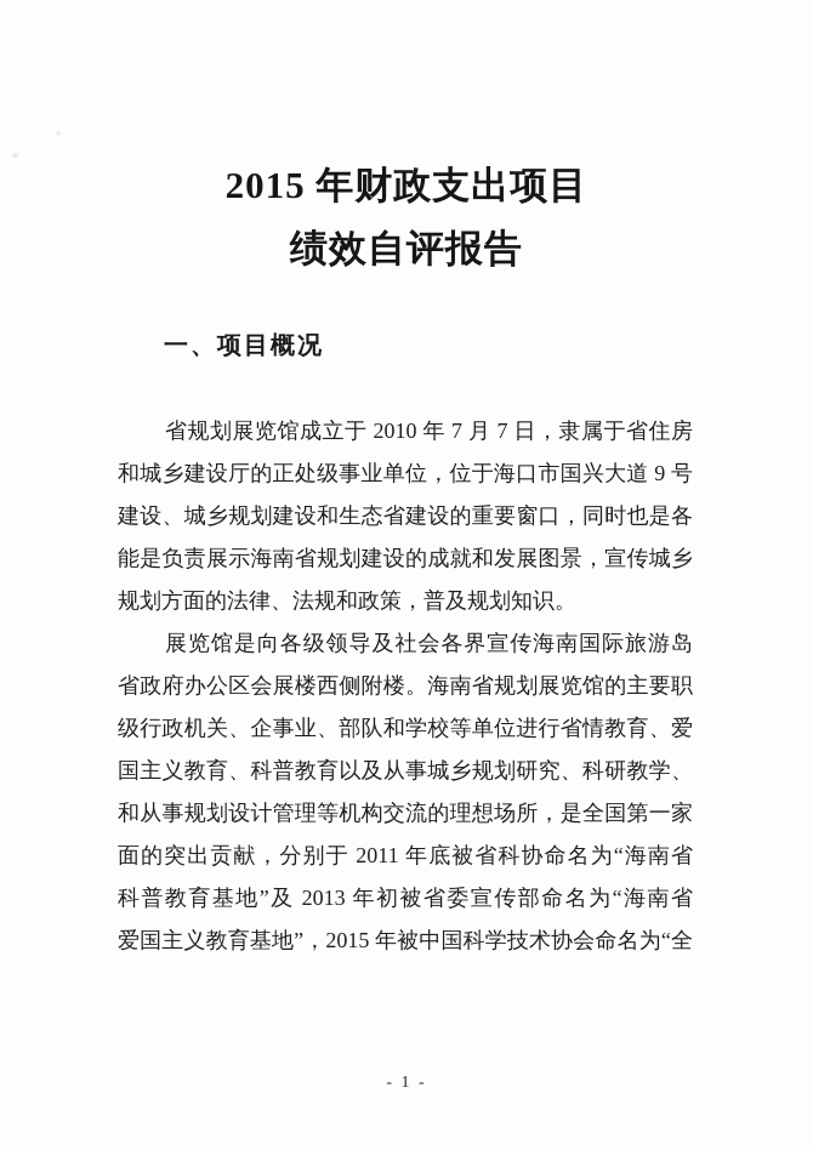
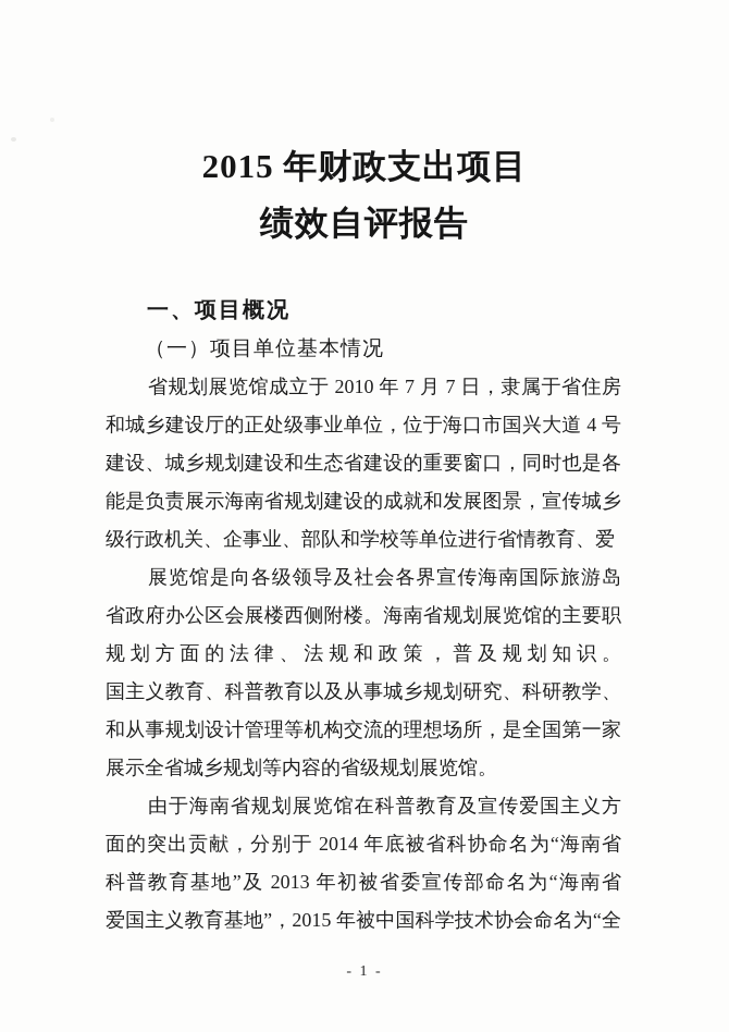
  2015 年财政支出项目
  绩效自评报告
  一、项目概况
+ （一）项目单位基本情况
  省规划展览馆成立于 2010 年 7 月 7 日，隶属于省住房
- 和城乡建设厅的正处级事业单位，位于海口市国兴大道 9 号
+ 和城乡建设厅的正处级事业单位，位于海口市国兴大道 4 号
  建设、城乡规划建设和生态省建设的重要窗口，同时也是各
  能是负责展示海南省规划建设的成就和发展图景，宣传城乡
- 规划方面的法律、法规和政策，普及规划知识。
+ 级行政机关、企事业、部队和学校等单位进行省情教育、爱
  展览馆是向各级领导及社会各界宣传海南国际旅游岛
  省政府办公区会展楼西侧附楼。海南省规划展览馆的主要职
- 级行政机关、企事业、部队和学校等单位进行省情教育、爱
+ 规划方面的法律、法规和政策，普及规划知识。
  国主义教育、科普教育以及从事城乡规划研究、科研教学、
  和从事规划设计管理等机构交流的理想场所，是全国第一家
+ 展示全省城乡规划等内容的省级规划展览馆。
+ 由于海南省规划展览馆在科普教育及宣传爱国主义方
- 面的突出贡献，分别于 2011 年底被省科协命名为“海南省
+ 面的突出贡献，分别于 2014 年底被省科协命名为“海南省
  科普教育基地”及 2013 年初被省委宣传部命名为“海南省
  爱国主义教育基地”，2015 年被中国科学技术协会命名为“全
  - 1 -
